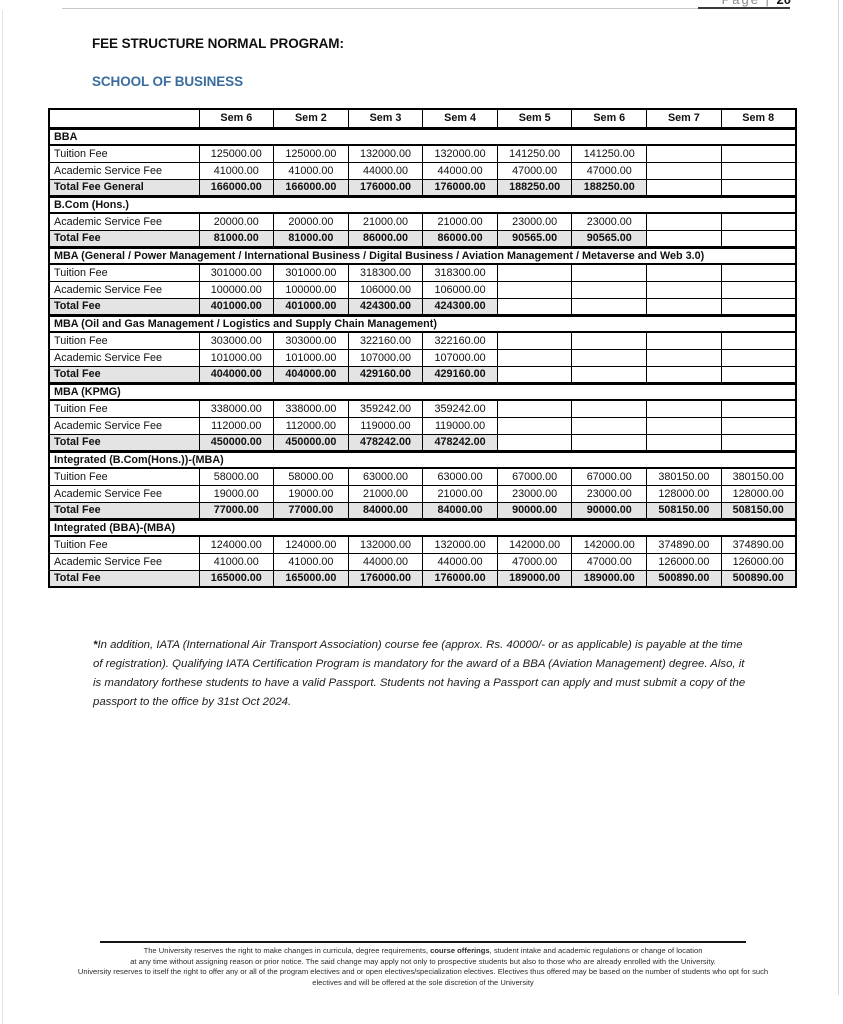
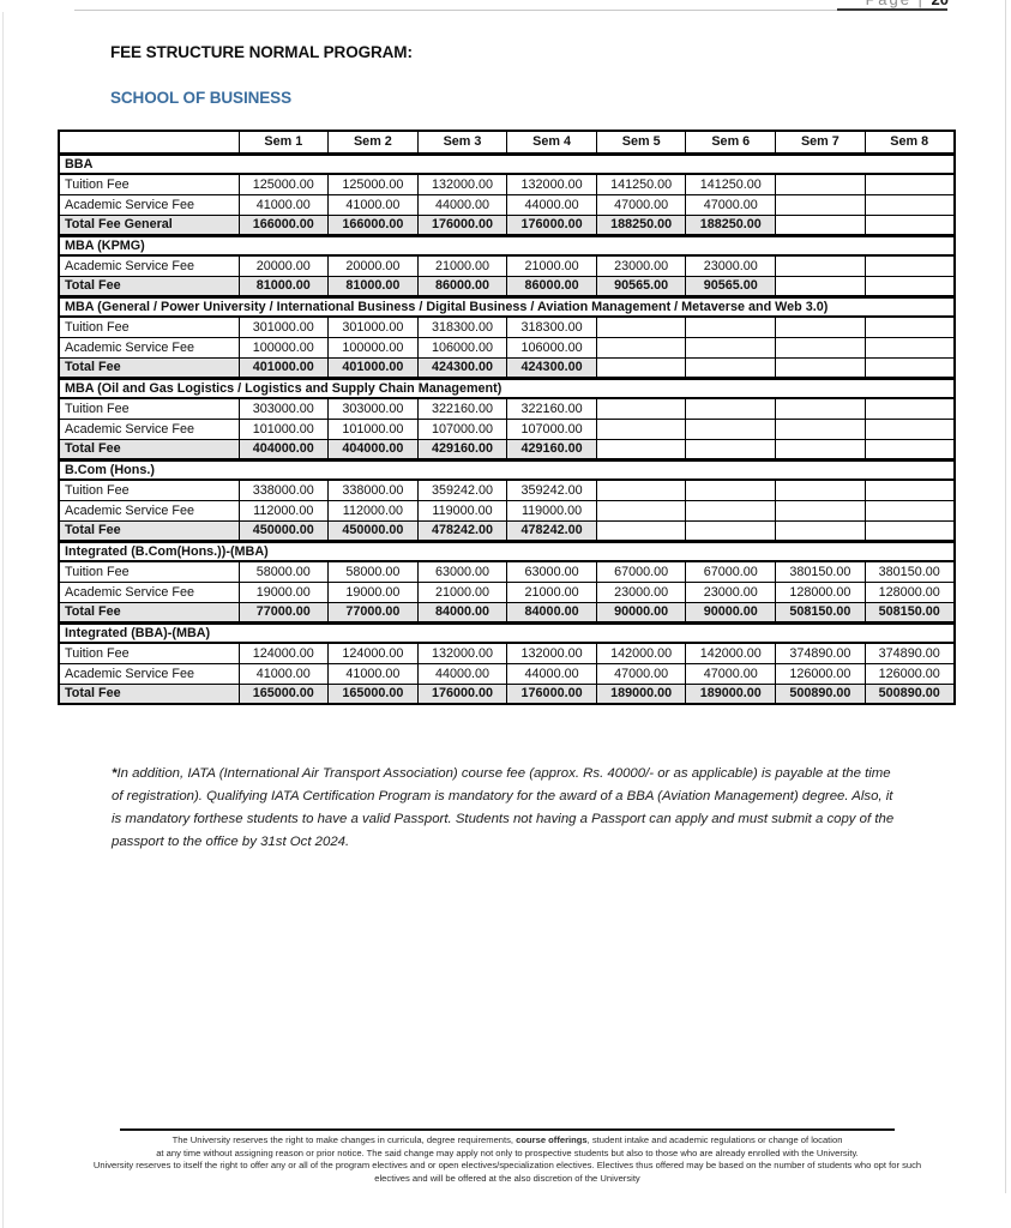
  FEE STRUCTURE NORMAL PROGRAM:
  SCHOOL OF BUSINESS
- 	Sem 6	Sem 2	Sem 3	Sem 4	Sem 5	Sem 6	Sem 7	Sem 8
+ 	Sem 1	Sem 2	Sem 3	Sem 4	Sem 5	Sem 6	Sem 7	Sem 8
  BBA
  Tuition Fee	125000.00	125000.00	132000.00	132000.00	141250.00	141250.00
  Academic Service Fee	41000.00	41000.00	44000.00	44000.00	47000.00	47000.00
  Total Fee General	166000.00	166000.00	176000.00	176000.00	188250.00	188250.00
- B.Com (Hons.)
+ MBA (KPMG)
  Academic Service Fee	20000.00	20000.00	21000.00	21000.00	23000.00	23000.00
  Total Fee	81000.00	81000.00	86000.00	86000.00	90565.00	90565.00
- MBA (General / Power Management / International Business / Digital Business / Aviation Management / Metaverse and Web 3.0)
+ MBA (General / Power University / International Business / Digital Business / Aviation Management / Metaverse and Web 3.0)
  Tuition Fee	301000.00	301000.00	318300.00	318300.00
  Academic Service Fee	100000.00	100000.00	106000.00	106000.00
  Total Fee	401000.00	401000.00	424300.00	424300.00
- MBA (Oil and Gas Management / Logistics and Supply Chain Management)
+ MBA (Oil and Gas Logistics / Logistics and Supply Chain Management)
  Tuition Fee	303000.00	303000.00	322160.00	322160.00
  Academic Service Fee	101000.00	101000.00	107000.00	107000.00
  Total Fee	404000.00	404000.00	429160.00	429160.00
- MBA (KPMG)
+ B.Com (Hons.)
  Tuition Fee	338000.00	338000.00	359242.00	359242.00
  Academic Service Fee	112000.00	112000.00	119000.00	119000.00
  Total Fee	450000.00	450000.00	478242.00	478242.00
  Integrated (B.Com(Hons.))-(MBA)
  Tuition Fee	58000.00	58000.00	63000.00	63000.00	67000.00	67000.00	380150.00	380150.00
  Academic Service Fee	19000.00	19000.00	21000.00	21000.00	23000.00	23000.00	128000.00	128000.00
  Total Fee	77000.00	77000.00	84000.00	84000.00	90000.00	90000.00	508150.00	508150.00
  Integrated (BBA)-(MBA)
  Tuition Fee	124000.00	124000.00	132000.00	132000.00	142000.00	142000.00	374890.00	374890.00
  Academic Service Fee	41000.00	41000.00	44000.00	44000.00	47000.00	47000.00	126000.00	126000.00
  Total Fee	165000.00	165000.00	176000.00	176000.00	189000.00	189000.00	500890.00	500890.00
  *In addition, IATA (International Air Transport Association) course fee (approx. Rs. 40000/- or as applicable) is payable at the time of registration). Qualifying IATA Certification Program is mandatory for the award of a BBA (Aviation Management) degree. Also, it is mandatory forthese students to have a valid Passport. Students not having a Passport can apply and must submit a copy of the passport to the office by 31st Oct 2024.
  The University reserves the right to make changes in curricula, degree requirements, course offerings, student intake and academic regulations or change of location
  at any time without assigning reason or prior notice. The said change may apply not only to prospective students but also to those who are already enrolled with the University.
  University reserves to itself the right to offer any or all of the program electives and or open electives/specialization electives. Electives thus offered may be based on the number of students who opt for such
- electives and will be offered at the sole discretion of the University
+ electives and will be offered at the also discretion of the University
